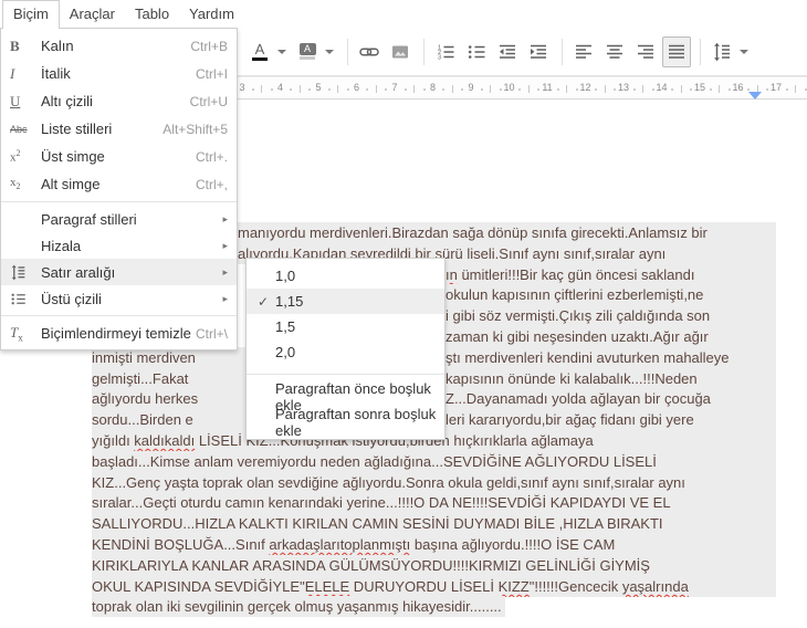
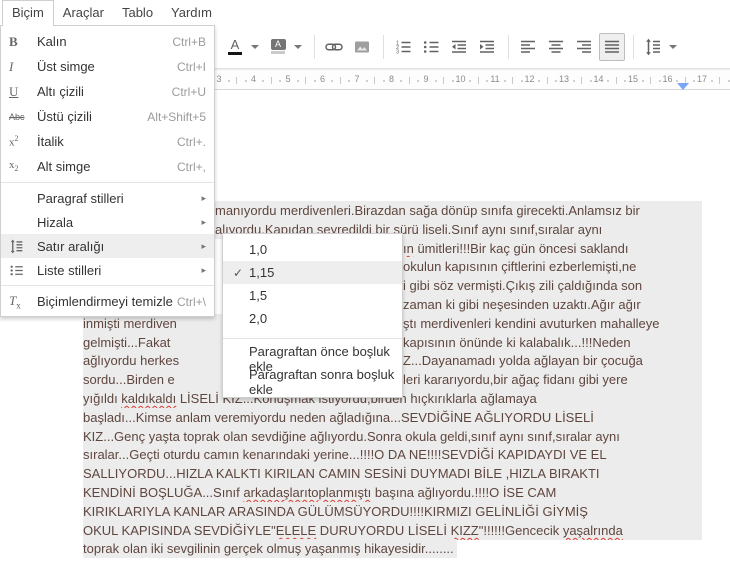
  manıyordu merdivenleri.Birazdan sağa dönüp sınıfa girecekti.Anlamsız bir
  alıyordu.Kapıdan seyredildi bir sürü liseli.Sınıf aynı sınıf,sıralar aynı
  ın ümitleri!!!Bir kaç gün öncesi saklandı
  okulun kapısının çiftlerini ezberlemişti,ne
  i gibi söz vermişti.Çıkış zili çaldığında son
  zaman ki gibi neşesinden uzaktı.Ağır ağır
  inmişti merdiven
  ştı merdivenleri kendini avuturken mahalleye
  gelmişti...Fakat
  kapısının önünde ki kalabalık...!!!Neden
  ağlıyordu herkes
  Z...Dayanamadı yolda ağlayan bir çocuğa
  sordu...Birden e
  leri kararıyordu,bir ağaç fidanı gibi yere
  yığıldı kaldıkaldı LİSELİ KIZ...Konuşmak istiyordu,birden hıçkırıklarla ağlamaya
  başladı...Kimse anlam veremiyordu neden ağladığına...SEVDİĞİNE AĞLIYORDU LİSELİ
  KIZ...Genç yaşta toprak olan sevdiğine ağlıyordu.Sonra okula geldi,sınıf aynı sınıf,sıralar aynı
  sıralar...Geçti oturdu camın kenarındaki yerine...!!!!O DA NE!!!!SEVDİĞİ KAPIDAYDI VE EL
  SALLIYORDU...HIZLA KALKTI KIRILAN CAMIN SESİNİ DUYMADI BİLE ,HIZLA BIRAKTI
  KENDİNİ BOŞLUĞA...Sınıf arkadaşlarıtoplanmıştı başına ağlıyordu.!!!!O İSE CAM
  KIRIKLARIYLA KANLAR ARASINDA GÜLÜMSÜYORDU!!!!KIRMIZI GELİNLİĞİ GİYMİŞ
  OKUL KAPISINDA SEVDİĞİYLE"ELELE DURUYORDU LİSELİ KIZZ"!!!!!!Gencecik yaşalrında
  toprak olan iki sevgilinin gerçek olmuş yaşanmış hikayesidir........
  A
  A
  3
  4
  5
  6
  7
  8
  9
  10
  11
  12
  13
  14
  15
  16
  17
  Biçim
  Araçlar
  Tablo
  Yardım
  B
  Kalın
  Ctrl+B
  I
- İtalik
+ Üst simge
  Ctrl+I
  U
  Altı çizili
  Ctrl+U
  Abc
- Liste stilleri
+ Üstü çizili
  Alt+Shift+5
  x2
- Üst simge
+ İtalik
  Ctrl+.
  x2
  Alt simge
  Ctrl+,
  Paragraf stilleri
  ▸
  Hizala
  ▸
  Satır aralığı
  ▸
- Üstü çizili
+ Liste stilleri
  ▸
  Tx
  Biçimlendirmeyi temizle
  Ctrl+\
  1,0
  ✓
  1,15
  1,5
  2,0
  Paragraftan önce boşluk ekle
  Paragraftan sonra boşluk ekle
